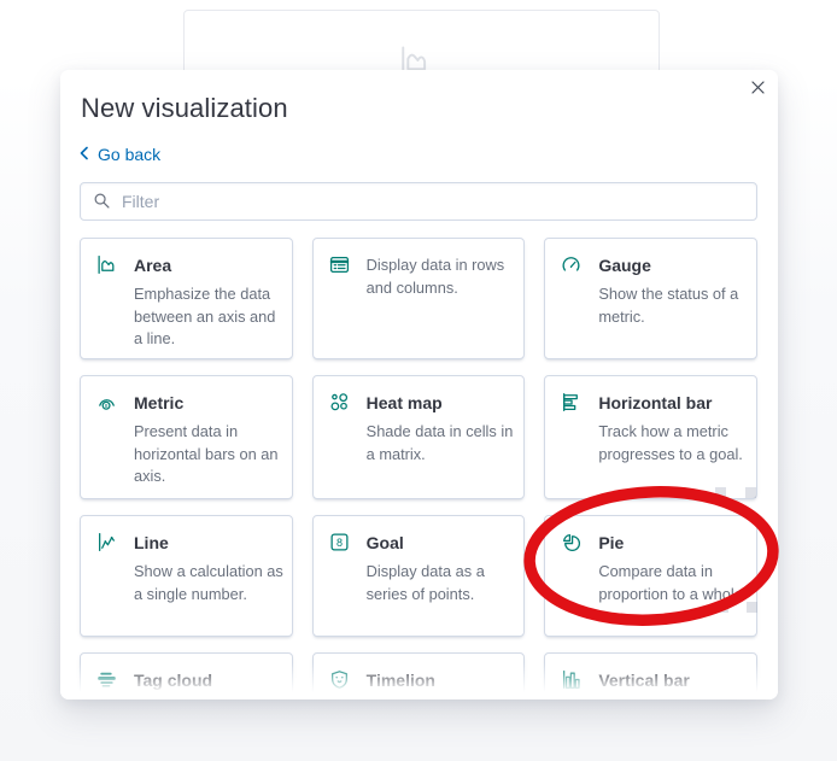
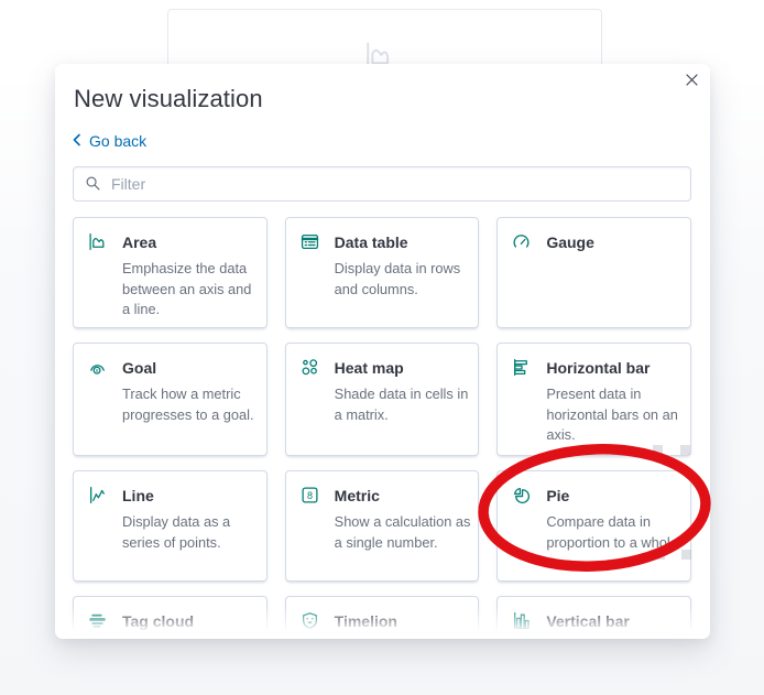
  New visualization
  Go back
  Filter
  Area
  Emphasize the data between an axis and a line.
+ Data table
  Display data in rows and columns.
  Gauge
- Show the status of a metric.
- Metric
+ Goal
- Present data in horizontal bars on an axis.
+ Track how a metric progresses to a goal.
  Heat map
  Shade data in cells in a matrix.
  Horizontal bar
- Track how a metric progresses to a goal.
+ Present data in horizontal bars on an axis.
  Line
- Show a calculation as a single number.
+ Display data as a series of points.
  8
- Goal
+ Metric
- Display data as a series of points.
+ Show a calculation as a single number.
  Pie
  Compare data in proportion to a whol
